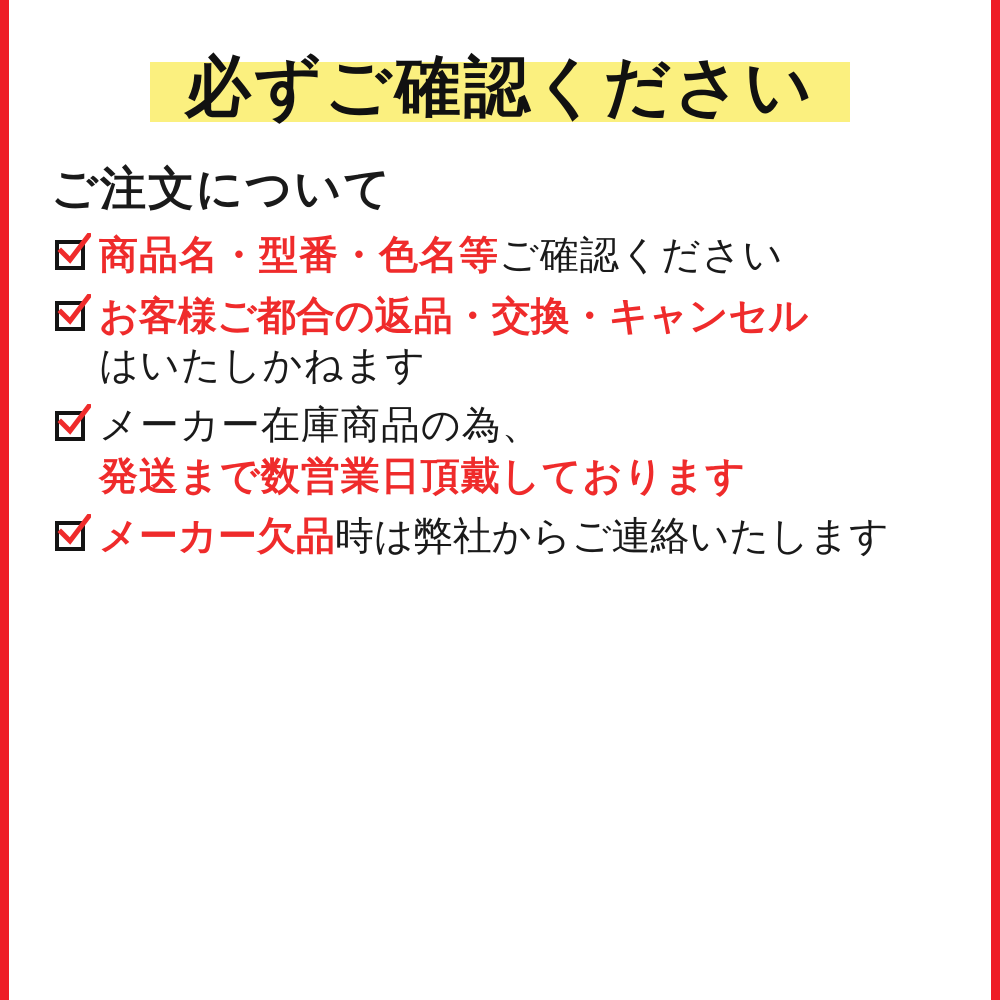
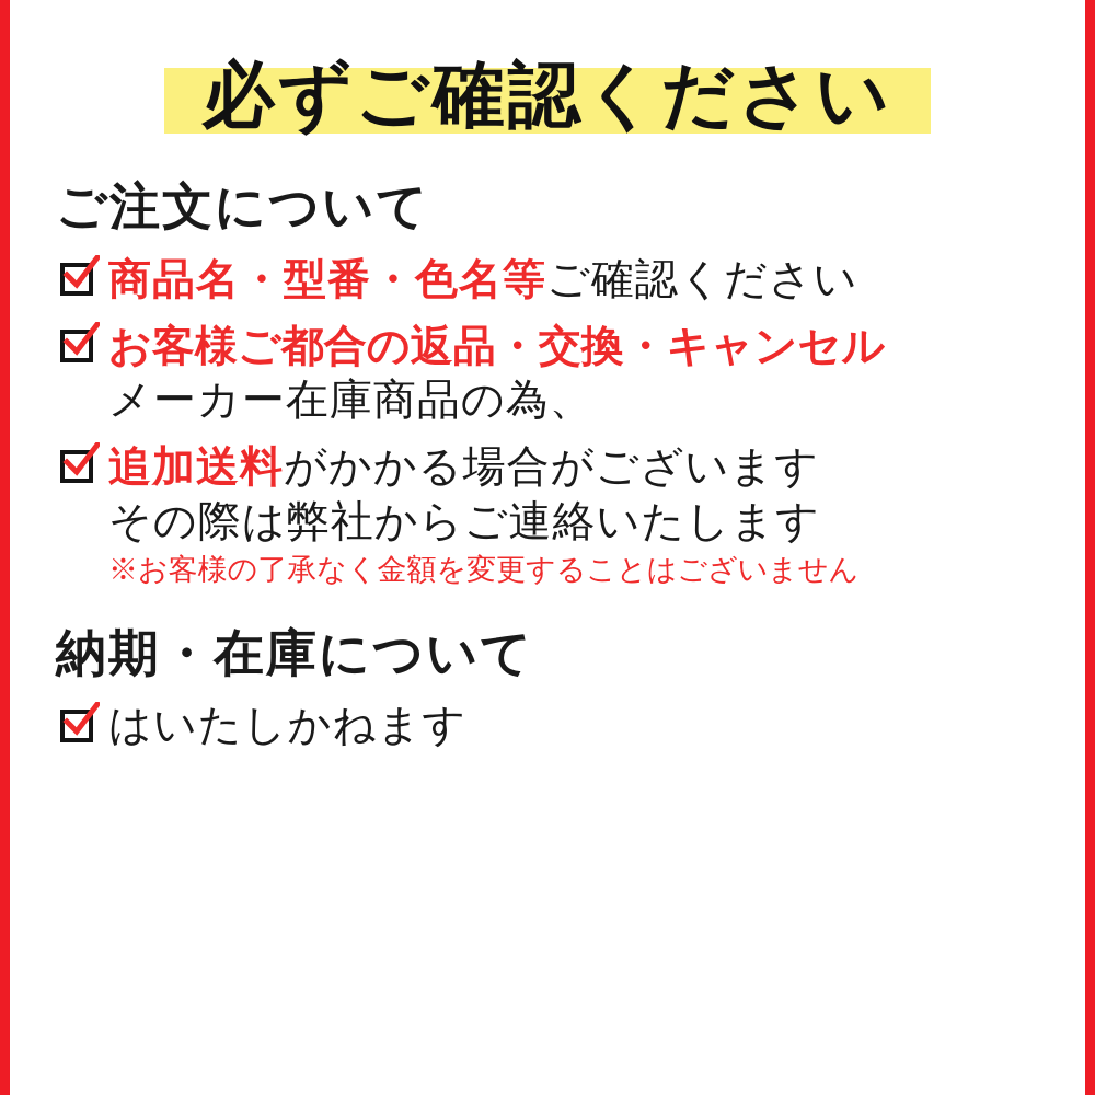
  必ずご確認ください
  ご注文について
  商品名・型番・色名等ご確認ください
  お客様ご都合の返品・交換・キャンセル
- はいたしかねます
+ メーカー在庫商品の為、
+ 追加送料がかかる場合がございます
+ その際は弊社からご連絡いたします
+ ※お客様の了承なく金額を変更することはございません
+ 納期・在庫について
- メーカー在庫商品の為、
+ はいたしかねます
- 発送まで数営業日頂戴しております
- メーカー欠品時は弊社からご連絡いたします
